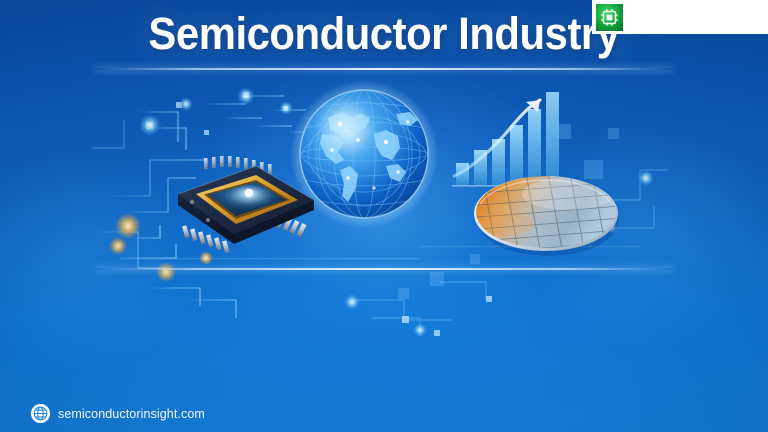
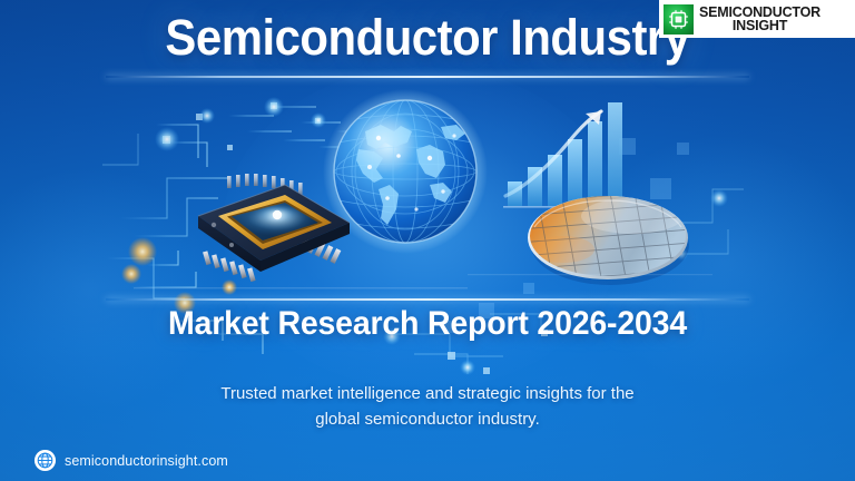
  Semiconductor Industr
+ Market Research Report 2026-2034
+ Trusted market intelligence and strategic insights for the
+ global semiconductor industry.
+ SEMICONDUCTOR
+ INSIGHT
  semiconductorinsight.com
